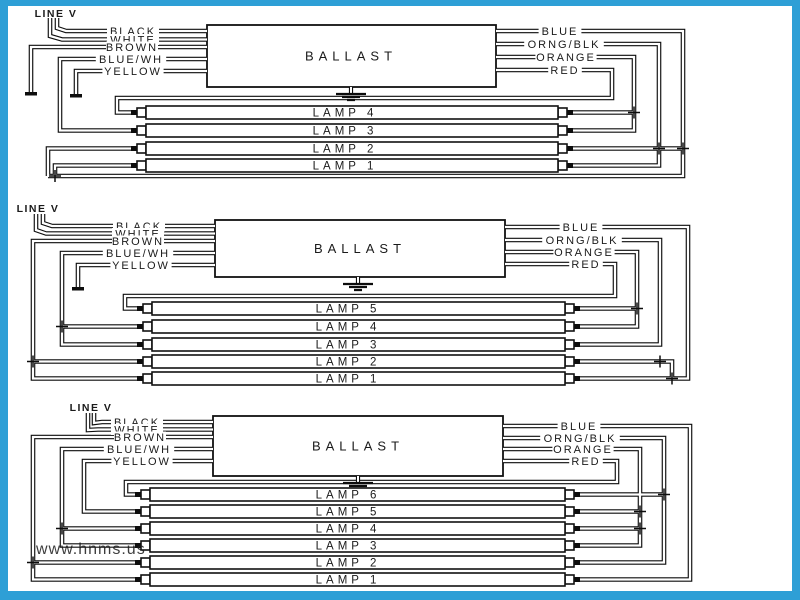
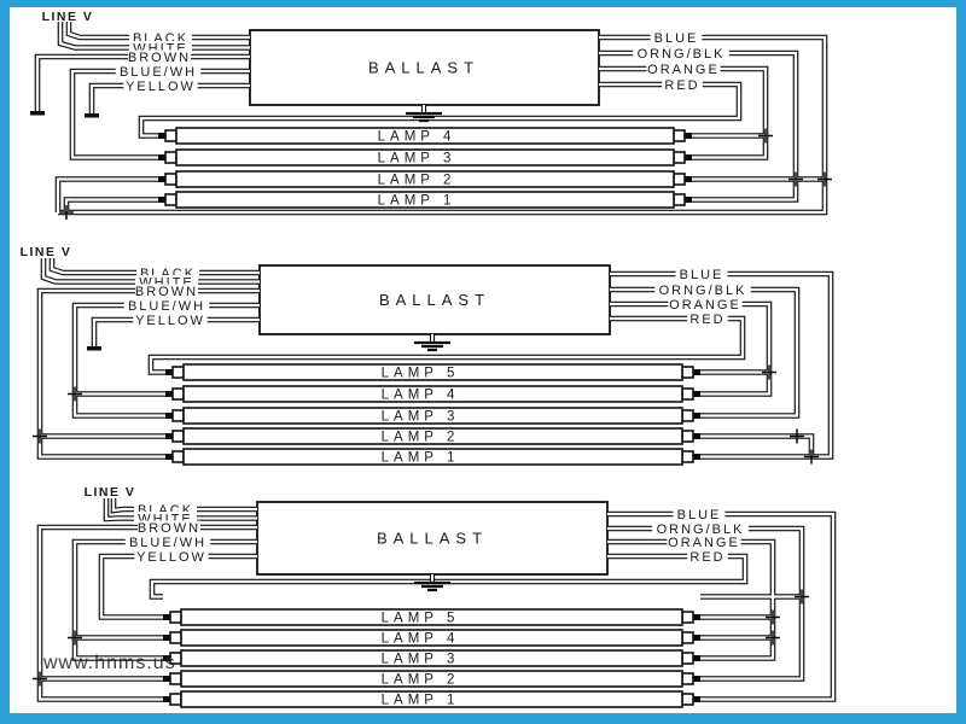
  LAMP 4
  LAMP 3
  LAMP 2
  LAMP 1
  BLACK
  WHITE
  BROWN
  BLUE/WH
  YELLOW
  BLUE
  ORNG/BLK
  ORANGE
  RED
  LINE V
  BALLAST
  LAMP 5
  LAMP 4
  LAMP 3
  LAMP 2
  LAMP 1
  BLACK
  WHITE
  BROWN
  BLUE/WH
  YELLOW
  BLUE
  ORNG/BLK
  ORANGE
  RED
  LINE V
  BALLAST
- LAMP 6
  LAMP 5
  LAMP 4
  LAMP 3
  LAMP 2
  LAMP 1
  BLACK
  WHITE
  BROWN
  BLUE/WH
  YELLOW
  BLUE
  ORNG/BLK
  ORANGE
  RED
  LINE V
  BALLAST
  www.hnms.us
